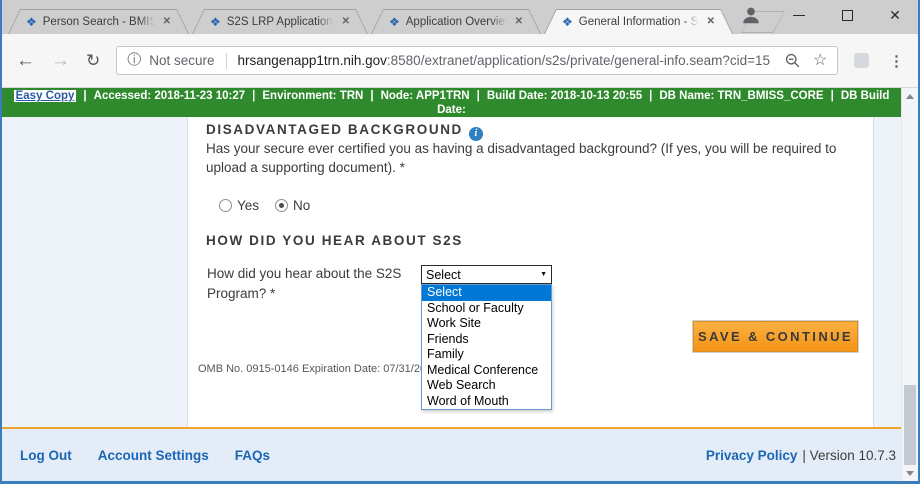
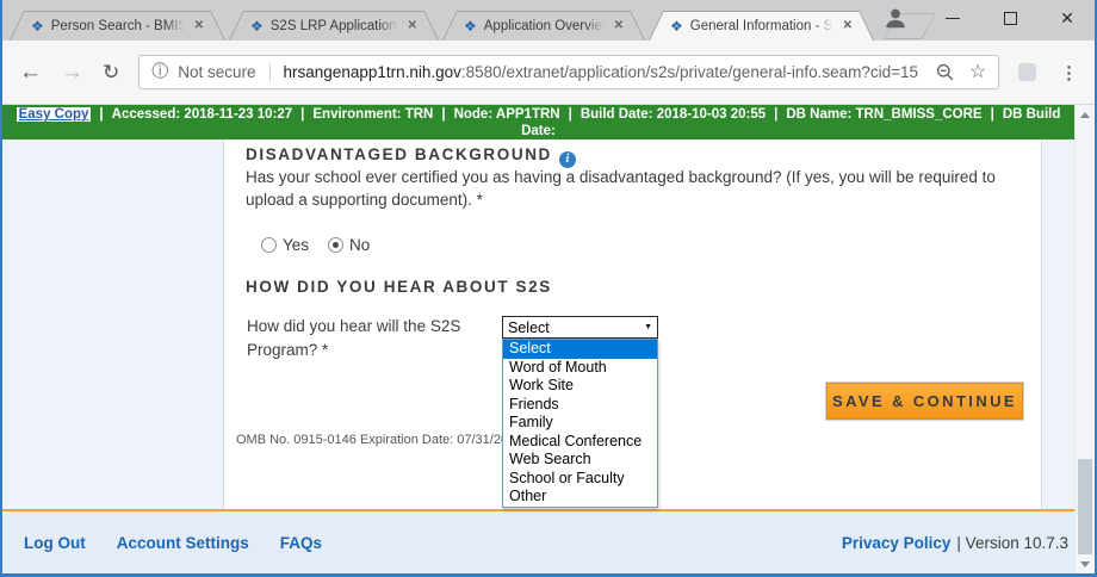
  ❖
  Person Search - BMIS
  ✕
  ❖
  S2S LRP Application
  ✕
  ❖
  Application Overvie
  ✕
  ❖
  General Information - S
  ✕
  ✕
  ←
  →
  ↻
  ⓘ
  Not secure
  hrsangenapp1trn.nih.gov
  :8580/extranet/application/s2s/private/general-info.seam?cid=15
  ☆
  ⋮
- Easy Copy | Accessed: 2018-11-23 10:27 | Environment: TRN | Node: APP1TRN | Build Date: 2018-10-13 20:55 | DB Name: TRN_BMISS_CORE | DB Build Date:
+ Easy Copy | Accessed: 2018-11-23 10:27 | Environment: TRN | Node: APP1TRN | Build Date: 2018-10-03 20:55 | DB Name: TRN_BMISS_CORE | DB Build Date:
  DISADVANTAGED BACKGROUND i
- Has your secure ever certified you as having a disadvantaged background? (If yes, you will be required to upload a supporting document). *
+ Has your school ever certified you as having a disadvantaged background? (If yes, you will be required to upload a supporting document). *
  Yes
  No
  HOW DID YOU HEAR ABOUT S2S
- How did you hear about the S2S Program? *
+ How did you hear will the S2S Program? *
  Select
  Select
- School or Faculty
+ Word of Mouth
  Work Site
  Friends
  Family
  Medical Conference
  Web Search
- Word of Mouth
+ School or Faculty
+ Other
  SAVE & CONTINUE
  OMB No. 0915-0146 Expiration Date: 07/31/2
  Log Out
  Account Settings
  FAQs
  Privacy Policy
  | Version 10.7.3
